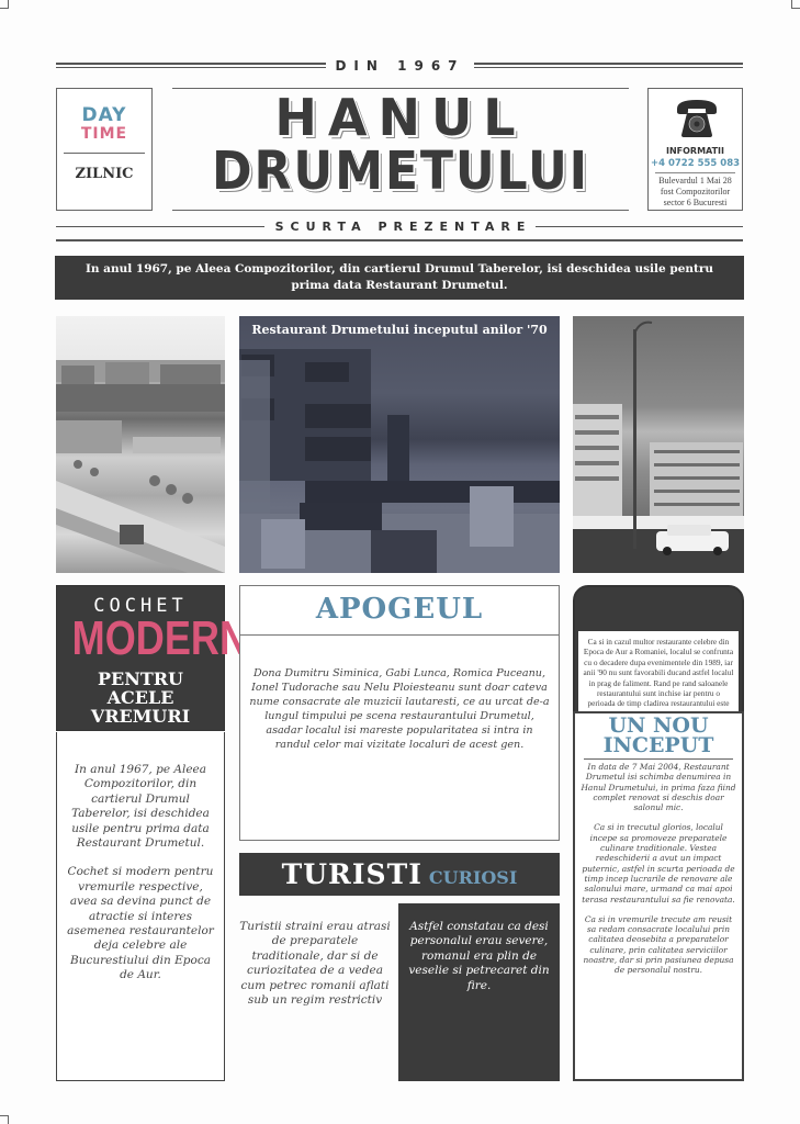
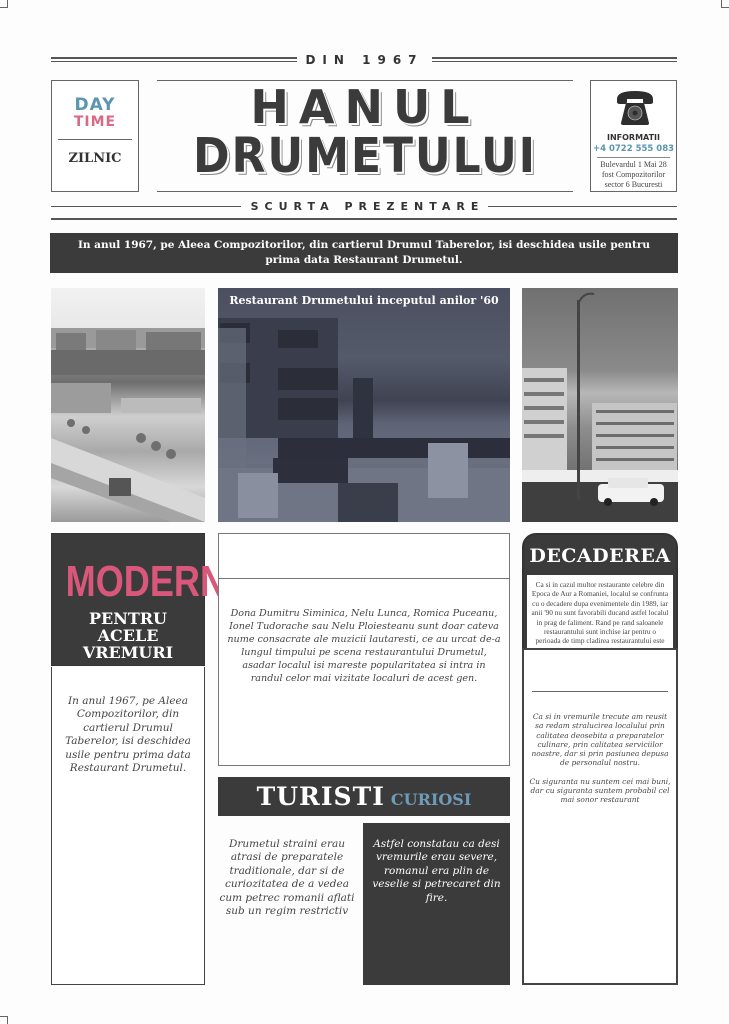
  DIN 1967
  DAY
  TIME
  ZILNIC
  HANUL
  DRUMETULUI
  INFORMATII
  +4 0722 555 083
  Bulevardul 1 Mai 28
  fost Compozitorilor
  sector 6 Bucuresti
  SCURTA PREZENTARE
  In anul 1967, pe Aleea Compozitorilor, din cartierul Drumul Taberelor, isi deschidea usile pentru prima data Restaurant Drumetul.
- Restaurant Drumetului inceputul anilor '70
+ Restaurant Drumetului inceputul anilor '60
- COCHET
  MODERN
  PENTRU
  ACELE
  VREMURI
  In anul 1967, pe Aleea Compozitorilor, din cartierul Drumul Taberelor, isi deschidea usile pentru prima data Restaurant Drumetul.
- Cochet si modern pentru vremurile respective, avea sa devina punct de atractie si interes asemenea restaurantelor deja celebre ale Bucurestiului din Epoca de Aur.
- APOGEUL
- Dona Dumitru Siminica, Gabi Lunca, Romica Puceanu, Ionel Tudorache sau Nelu Ploiesteanu sunt doar cateva nume consacrate ale muzicii lautaresti, ce au urcat de-a lungul timpului pe scena restaurantului Drumetul, asadar localul isi mareste popularitatea si intra in randul celor mai vizitate localuri de acest gen.
+ Dona Dumitru Siminica, Nelu Lunca, Romica Puceanu, Ionel Tudorache sau Nelu Ploiesteanu sunt doar cateva nume consacrate ale muzicii lautaresti, ce au urcat de-a lungul timpului pe scena restaurantului Drumetul, asadar localul isi mareste popularitatea si intra in randul celor mai vizitate localuri de acest gen.
  TURISTI CURIOSI
- Turistii straini erau atrasi de preparatele traditionale, dar si de curiozitatea de a vedea cum petrec romanii aflati sub un regim restrictiv
+ Drumetul straini erau atrasi de preparatele traditionale, dar si de curiozitatea de a vedea cum petrec romanii aflati sub un regim restrictiv
- Astfel constatau ca desi personalul erau severe, romanul era plin de veselie si petrecaret din fire.
+ Astfel constatau ca desi vremurile erau severe, romanul era plin de veselie si petrecaret din fire.
+ DECADEREA
  Ca si in cazul multor restaurante celebre din Epoca de Aur a Romaniei, localul se confrunta cu o decadere dupa evenimentele din 1989, iar anii '90 nu sunt favorabili ducand astfel localul in prag de faliment. Rand pe rand saloanele restaurantului sunt inchise iar pentru o perioada de timp cladirea restaurantului este
- UN NOU
- INCEPUT
- In data de 7 Mai 2004, Restaurant Drumetul isi schimba denumirea in Hanul Drumetului, in prima faza fiind complet renovat si deschis doar salonul mic.
- Ca si in trecutul glorios, localul incepe sa promoveze preparatele culinare traditionale. Vestea redeschiderii a avut un impact puternic, astfel in scurta perioada de timp incep lucrarile de renovare ale salonului mare, urmand ca mai apoi terasa restaurantului sa fie renovata.
- Ca si in vremurile trecute am reusit sa redam consacrate localului prin calitatea deosebita a preparatelor culinare, prin calitatea serviciilor noastre, dar si prin pasiunea depusa de personalul nostru.
+ Ca si in vremurile trecute am reusit sa redam stralucirea localului prin calitatea deosebita a preparatelor culinare, prin calitatea serviciilor noastre, dar si prin pasiunea depusa de personalul nostru.
+ Cu siguranta nu suntem cei mai buni, dar cu siguranta suntem probabil cel mai sonor restaurant
